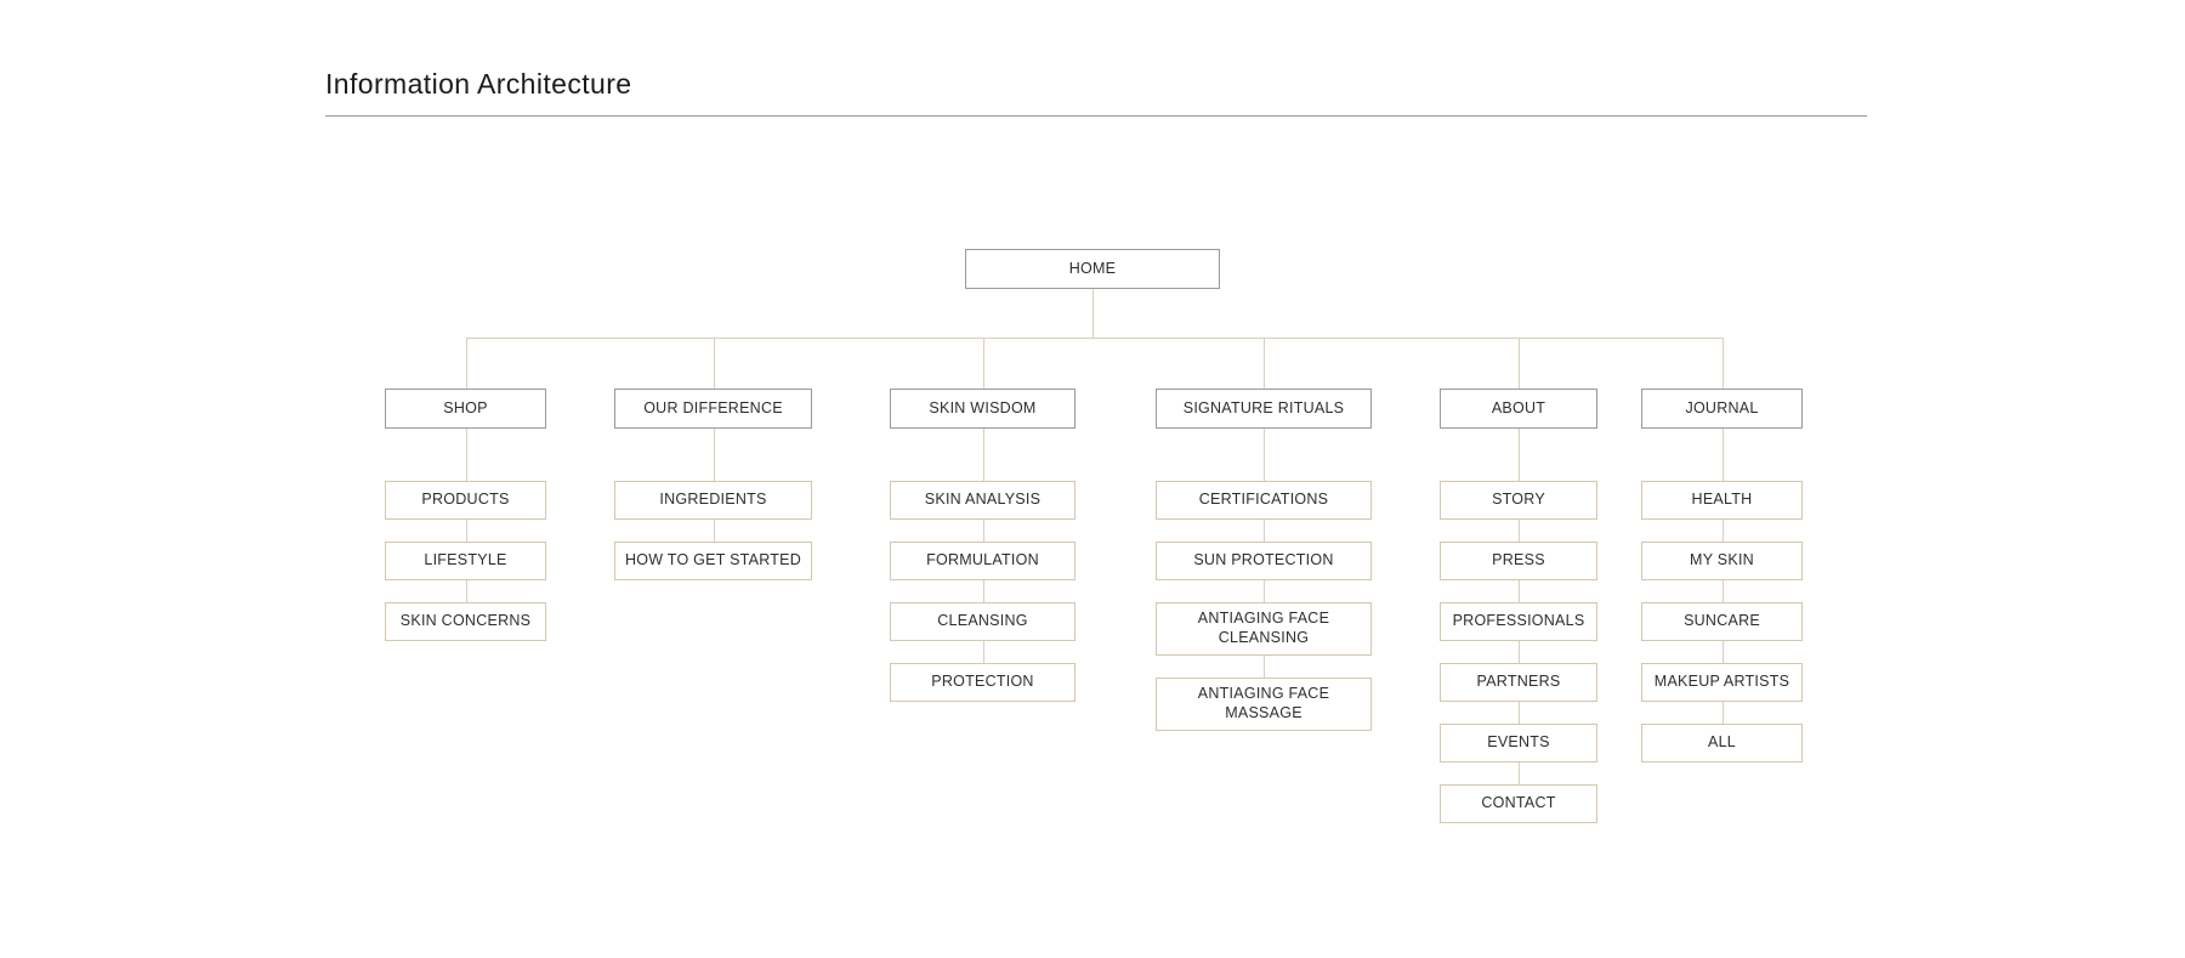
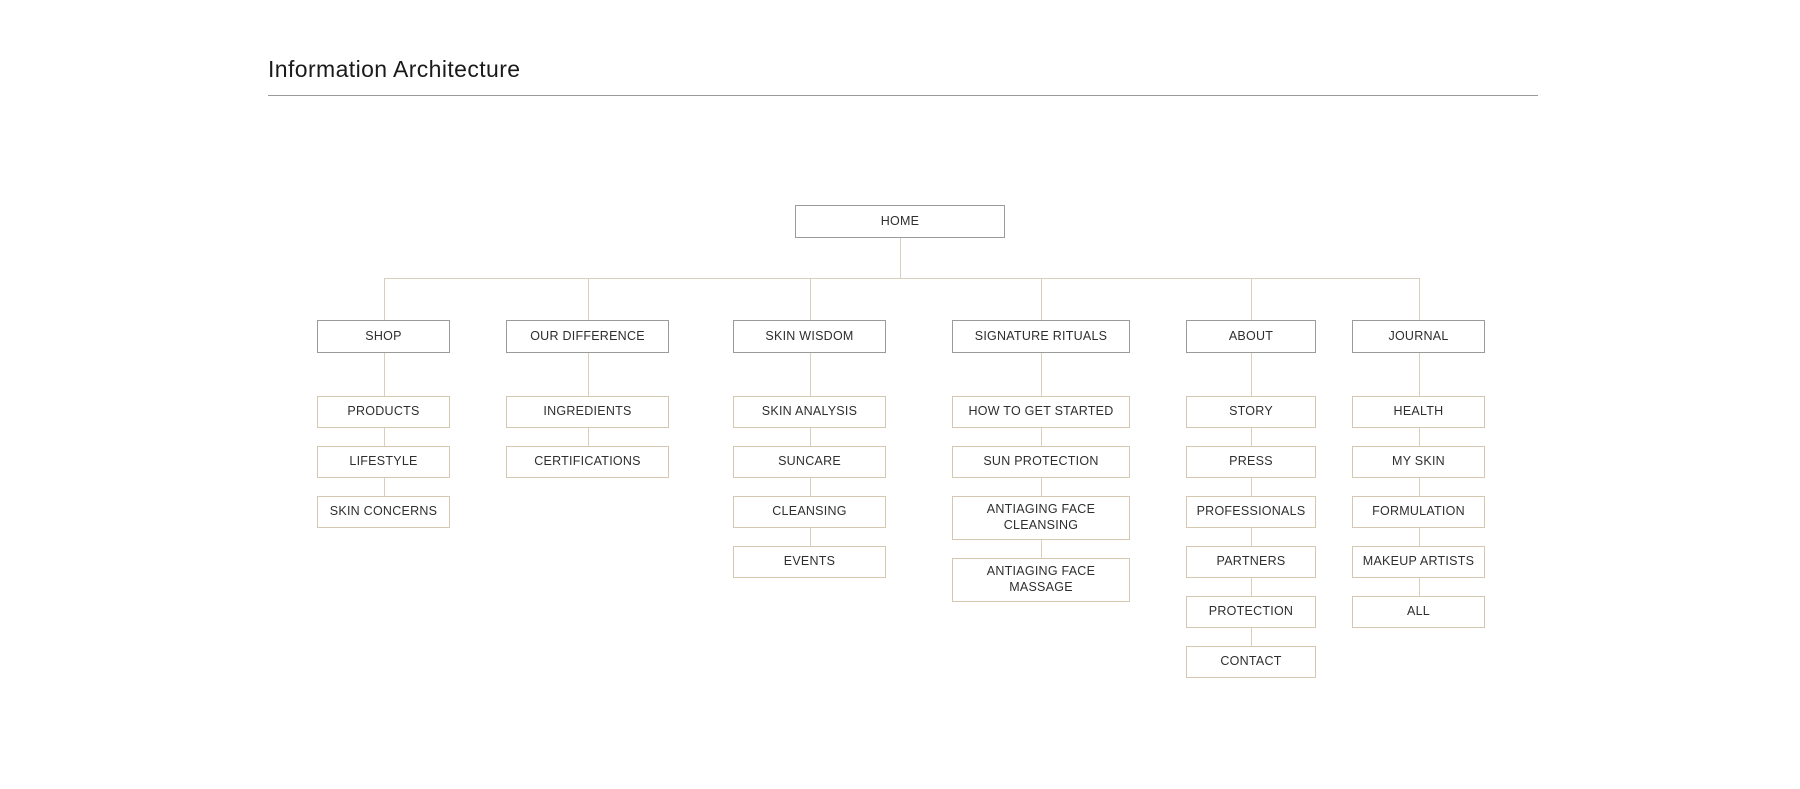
  Information Architecture
  HOME
  SHOP
  PRODUCTS
  LIFESTYLE
  SKIN CONCERNS
  OUR DIFFERENCE
  INGREDIENTS
- HOW TO GET STARTED
+ CERTIFICATIONS
  SKIN WISDOM
  SKIN ANALYSIS
- FORMULATION
+ SUNCARE
  CLEANSING
- PROTECTION
+ EVENTS
  SIGNATURE RITUALS
- CERTIFICATIONS
+ HOW TO GET STARTED
  SUN PROTECTION
  ANTIAGING FACE
  CLEANSING
  ANTIAGING FACE
  MASSAGE
  ABOUT
  STORY
  PRESS
  PROFESSIONALS
  PARTNERS
- EVENTS
+ PROTECTION
  CONTACT
  JOURNAL
  HEALTH
  MY SKIN
- SUNCARE
+ FORMULATION
  MAKEUP ARTISTS
  ALL
